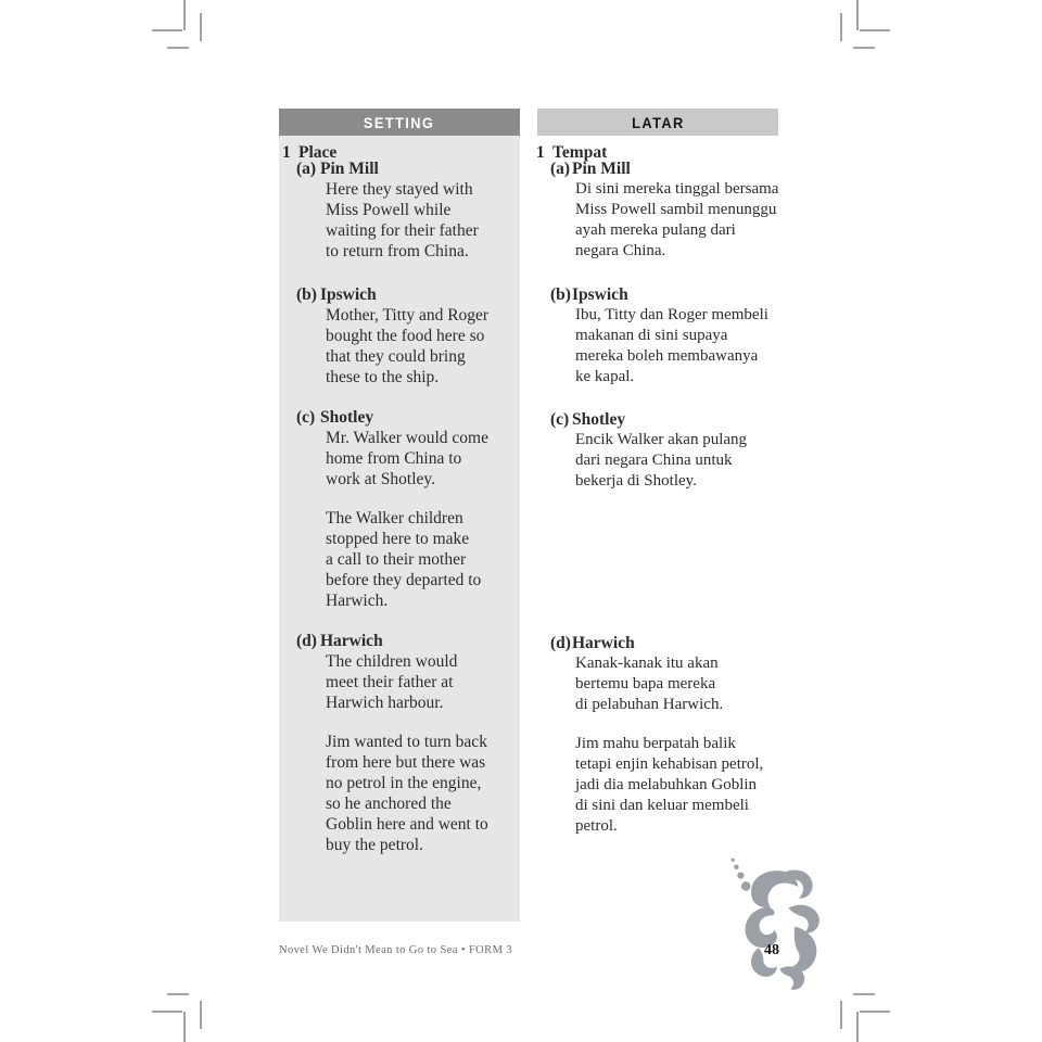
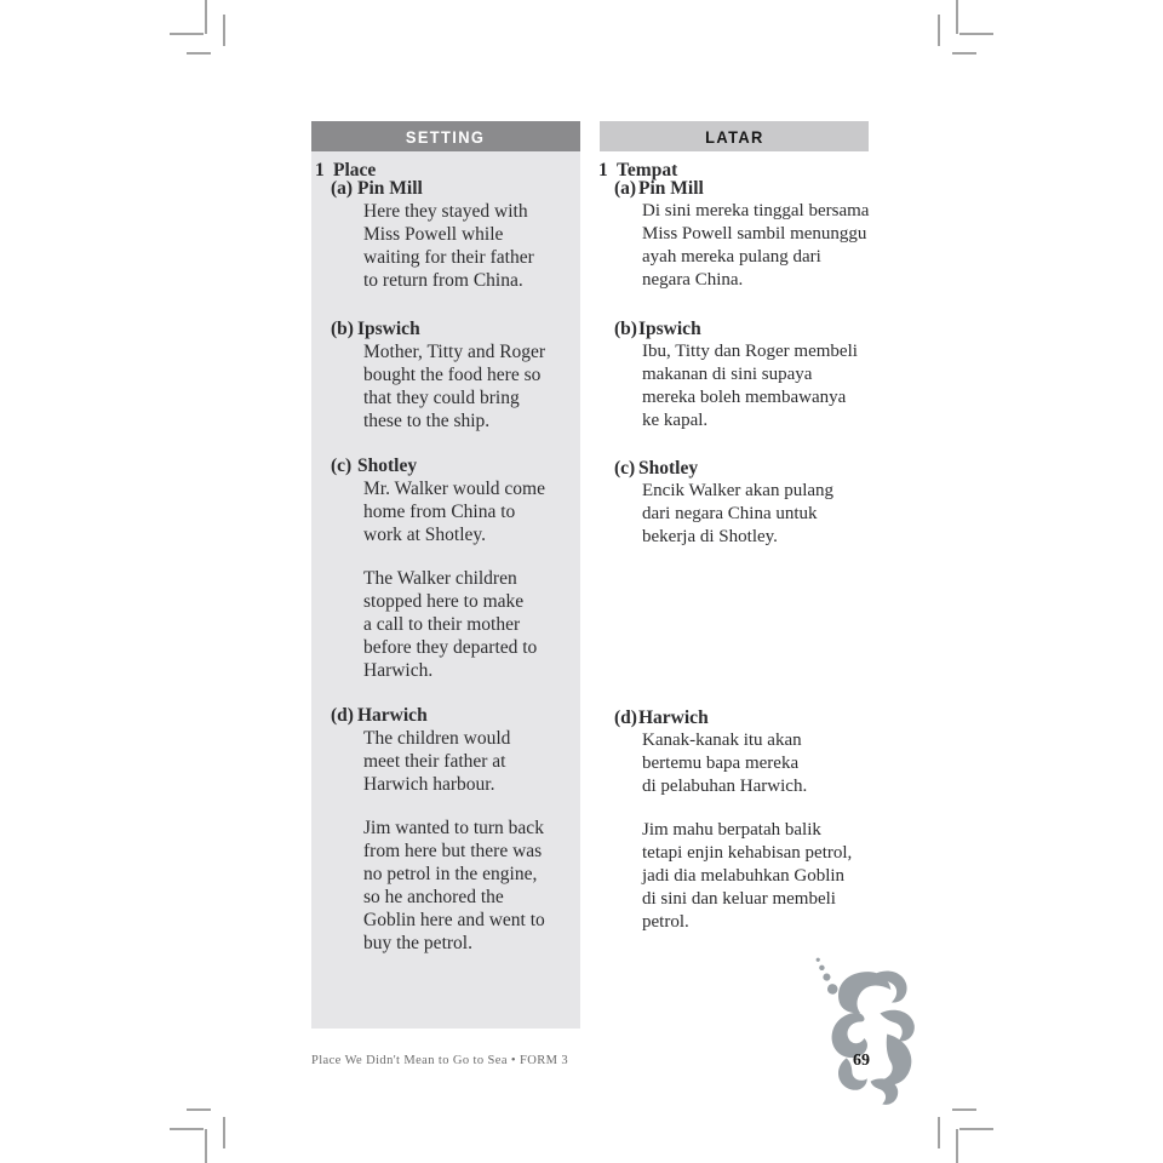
  SETTING
  1
  Place
  (a)
  Pin Mill
  Here they stayed with
  Miss Powell while
  waiting for their father
  to return from China.
  (b)
  Ipswich
  Mother, Titty and Roger
  bought the food here so
  that they could bring
  these to the ship.
  (c)
  Shotley
  Mr. Walker would come
  home from China to
  work at Shotley.
  The Walker children
  stopped here to make
  a call to their mother
  before they departed to
  Harwich.
  (d)
  Harwich
  The children would
  meet their father at
  Harwich harbour.
  Jim wanted to turn back
  from here but there was
  no petrol in the engine,
  so he anchored the
  Goblin here and went to
  buy the petrol.
  LATAR
  1
  Tempat
  (a)
  Pin Mill
  Di sini mereka tinggal bersama
  Miss Powell sambil menunggu
  ayah mereka pulang dari
  negara China.
  (b)
  Ipswich
  Ibu, Titty dan Roger membeli
  makanan di sini supaya
  mereka boleh membawanya
  ke kapal.
  (c)
  Shotley
  Encik Walker akan pulang
  dari negara China untuk
  bekerja di Shotley.
  (d)
  Harwich
  Kanak-kanak itu akan
  bertemu bapa mereka
  di pelabuhan Harwich.
  Jim mahu berpatah balik
  tetapi enjin kehabisan petrol,
  jadi dia melabuhkan Goblin
  di sini dan keluar membeli
  petrol.
- Novel We Didn't Mean to Go to Sea • FORM 3
+ Place We Didn't Mean to Go to Sea • FORM 3
- 48
+ 69
